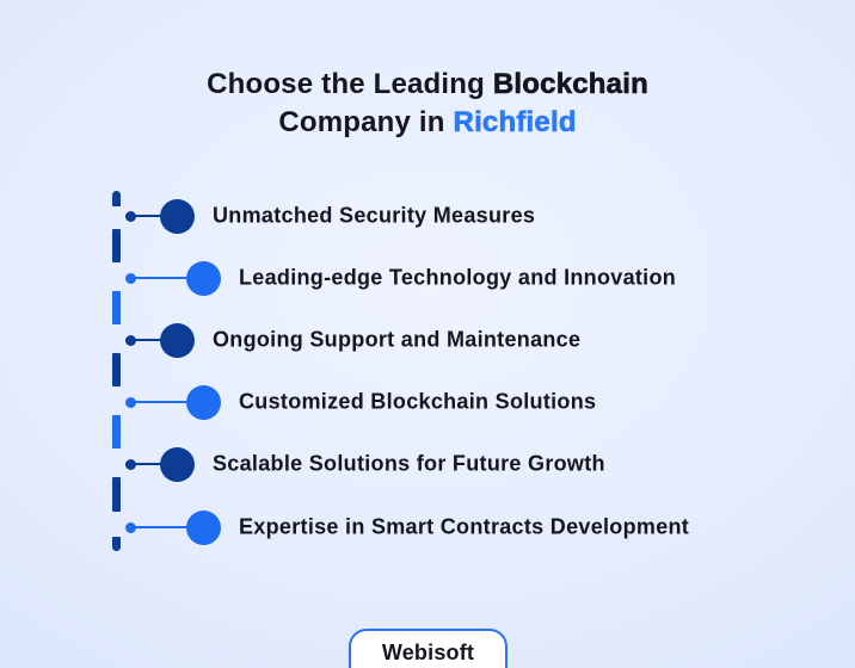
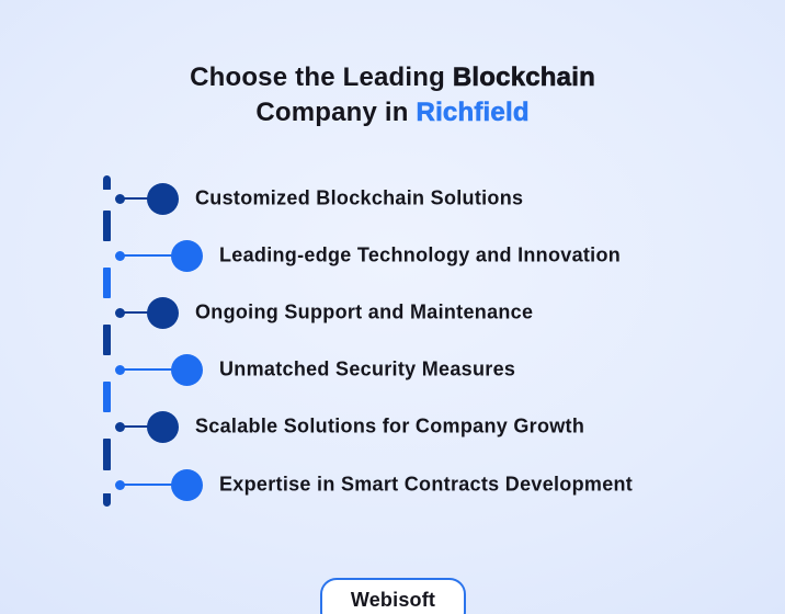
  Choose the Leading Blockchain
  Company in Richfield
- Unmatched Security Measures
+ Customized Blockchain Solutions
  Leading-edge Technology and Innovation
  Ongoing Support and Maintenance
- Customized Blockchain Solutions
+ Unmatched Security Measures
- Scalable Solutions for Future Growth
+ Scalable Solutions for Company Growth
  Expertise in Smart Contracts Development
  Webisoft
